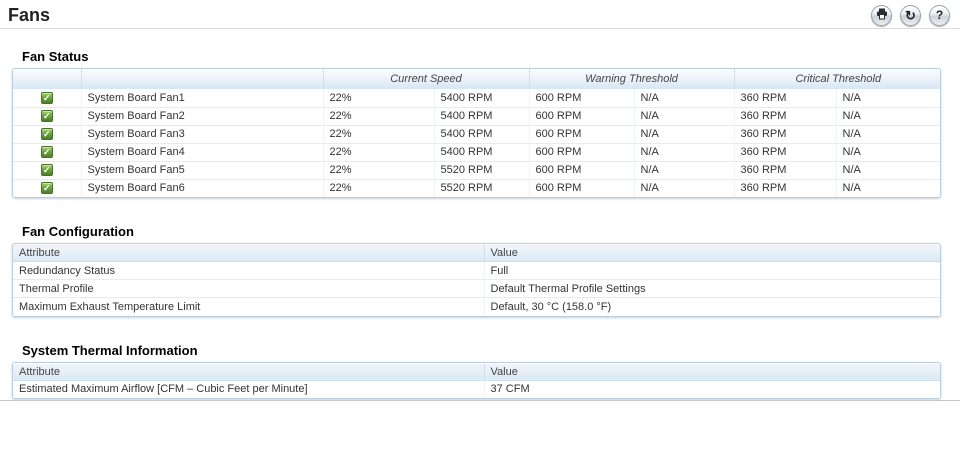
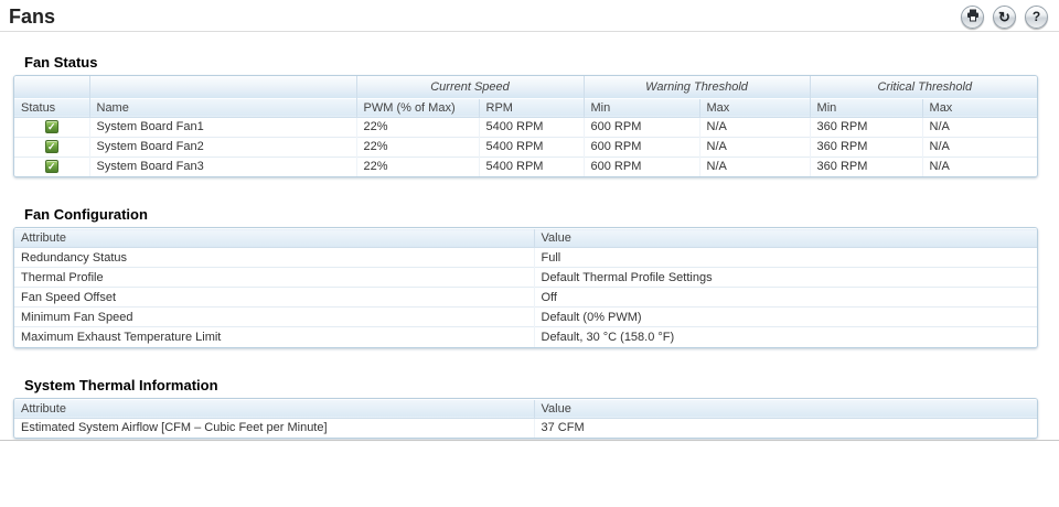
  Fans
  ↻
  ?
  Fan Status
  		Current Speed	Warning Threshold	Critical Threshold
+ Status	Name	PWM (% of Max)	RPM	Min	Max	Min	Max
  ✓	System Board Fan1	22%	5400 RPM	600 RPM	N/A	360 RPM	N/A
  ✓	System Board Fan2	22%	5400 RPM	600 RPM	N/A	360 RPM	N/A
  ✓	System Board Fan3	22%	5400 RPM	600 RPM	N/A	360 RPM	N/A
- ✓	System Board Fan4	22%	5400 RPM	600 RPM	N/A	360 RPM	N/A
- ✓	System Board Fan5	22%	5520 RPM	600 RPM	N/A	360 RPM	N/A
- ✓	System Board Fan6	22%	5520 RPM	600 RPM	N/A	360 RPM	N/A
  Fan Configuration
  Attribute	Value
  Redundancy Status	Full
  Thermal Profile	Default Thermal Profile Settings
+ Fan Speed Offset	Off
+ Minimum Fan Speed	Default (0% PWM)
  Maximum Exhaust Temperature Limit	Default, 30 °C (158.0 °F)
  System Thermal Information
  Attribute	Value
- Estimated Maximum Airflow [CFM – Cubic Feet per Minute]	37 CFM
+ Estimated System Airflow [CFM – Cubic Feet per Minute]	37 CFM
